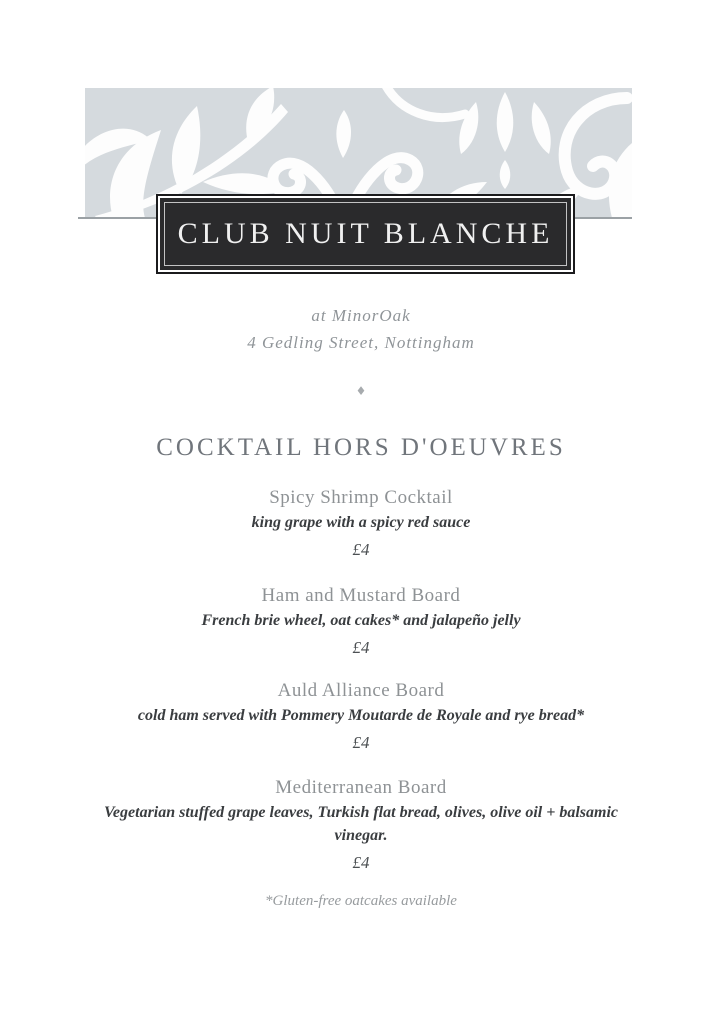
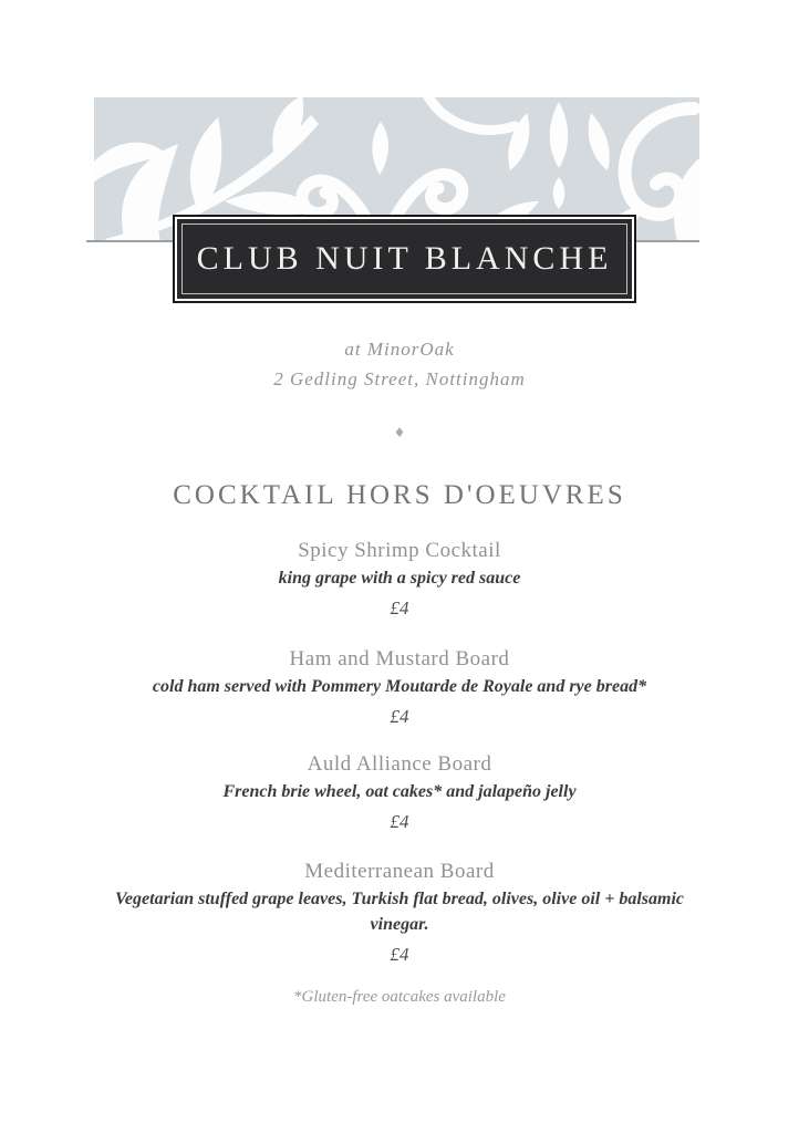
  CLUB NUIT BLANCHE
  at MinorOak
- 4 Gedling Street, Nottingham
+ 2 Gedling Street, Nottingham
  ♦
  COCKTAIL HORS D'OEUVRES
  Spicy Shrimp Cocktail
  king grape with a spicy red sauce
  £4
  Ham and Mustard Board
- French brie wheel, oat cakes* and jalapeño jelly
+ cold ham served with Pommery Moutarde de Royale and rye bread*
  £4
  Auld Alliance Board
- cold ham served with Pommery Moutarde de Royale and rye bread*
+ French brie wheel, oat cakes* and jalapeño jelly
  £4
  Mediterranean Board
  Vegetarian stuffed grape leaves, Turkish flat bread, olives, olive oil + balsamic vinegar.
  £4
  *Gluten-free oatcakes available
